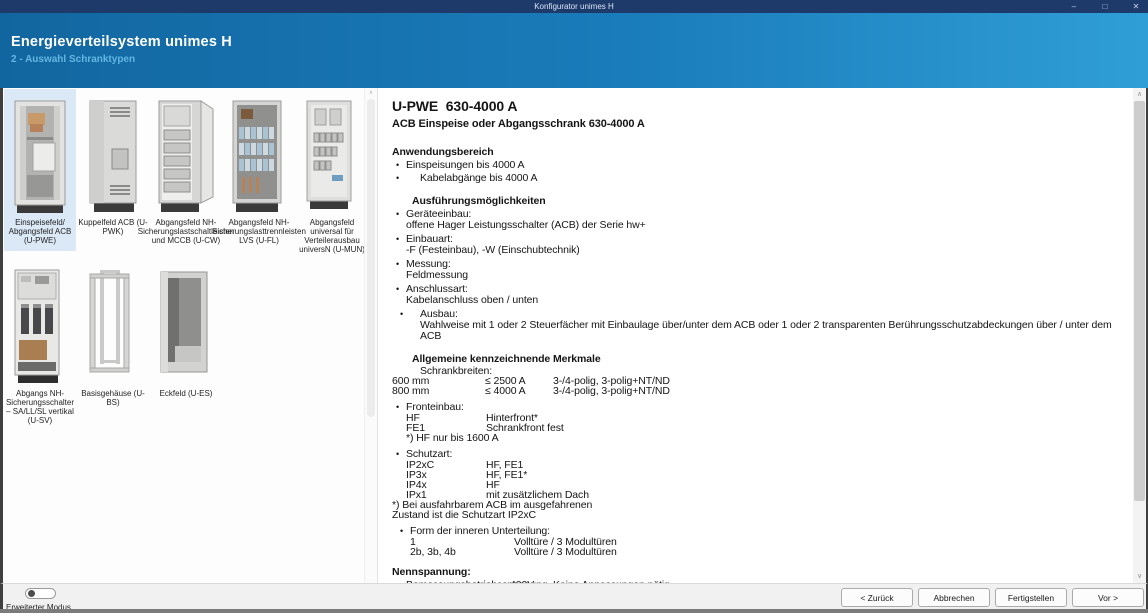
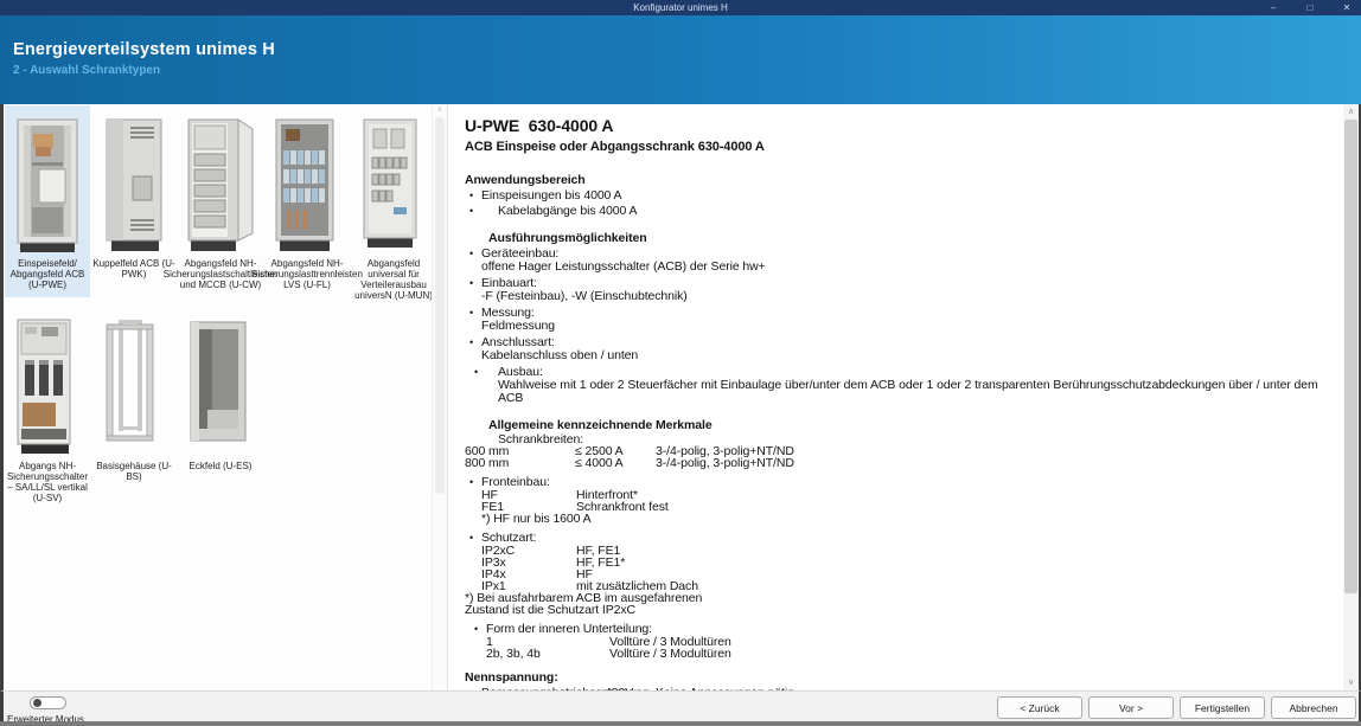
  Konfigurator unimes H
  –
  □
  ✕
  Energieverteilsystem unimes H
  2 - Auswahl Schranktypen
  Einspeisefeld/ Abgangsfeld ACB (U-PWE)
  Kuppelfeld ACB (U-PWK)
  Abgangsfeld NH-Sicherungslastschaltleisten und MCCB (U-CW)
  Abgangsfeld NH-Sicherungslasttrennleisten LVS (U-FL)
  Abgangsfeld universal für Verteilerausbau universN (U-MUN
  Abgangs NH-Sicherungsschalter – SA/LL/SL vertikal (U-SV)
  Basisgehäuse (U-BS)
  Eckfeld (U-ES)
  U-PWE 630-4000 A
  ACB Einspeise oder Abgangsschrank 630-4000 A
  Anwendungsbereich
  •
  Einspeisungen bis 4000 A
  •
  Kabelabgänge bis 4000 A
  Ausführungsmöglichkeiten
  •
  Geräteeinbau:
  offene Hager Leistungsschalter (ACB) der Serie hw+
  •
  Einbauart:
  -F (Festeinbau), -W (Einschubtechnik)
  •
  Messung:
  Feldmessung
  •
  Anschlussart:
  Kabelanschluss oben / unten
  •
  Ausbau:
  Wahlweise mit 1 oder 2 Steuerfächer mit Einbaulage über/unter dem ACB oder 1 oder 2 transparenten Berührungsschutzabdeckungen über / unter dem ACB
  Allgemeine kennzeichnende Merkmale
  Schrankbreiten:
  600 mm
  ≤ 2500 A
  3-/4-polig, 3-polig+NT/ND
  800 mm
  ≤ 4000 A
  3-/4-polig, 3-polig+NT/ND
  •
  Fronteinbau:
  HF
  Hinterfront*
  FE1
  Schrankfront fest
  *) HF nur bis 1600 A
  •
  Schutzart:
  IP2xC
  HF, FE1
  IP3x
  HF, FE1*
  IP4x
  HF
  IPx1
  mit zusätzlichem Dach
  *) Bei ausfahrbarem ACB im ausgefahrenen
  Zustand ist die Schutzart IP2xC
  •
  Form der inneren Unterteilung:
  1
  Volltüre / 3 Modultüren
  2b, 3b, 4b
  Volltüre / 3 Modultüren
  Nennspannung:
  Erweiterter Modus
  < Zurück
- Abbrechen
+ Vor >
  Fertigstellen
- Vor >
+ Abbrechen
